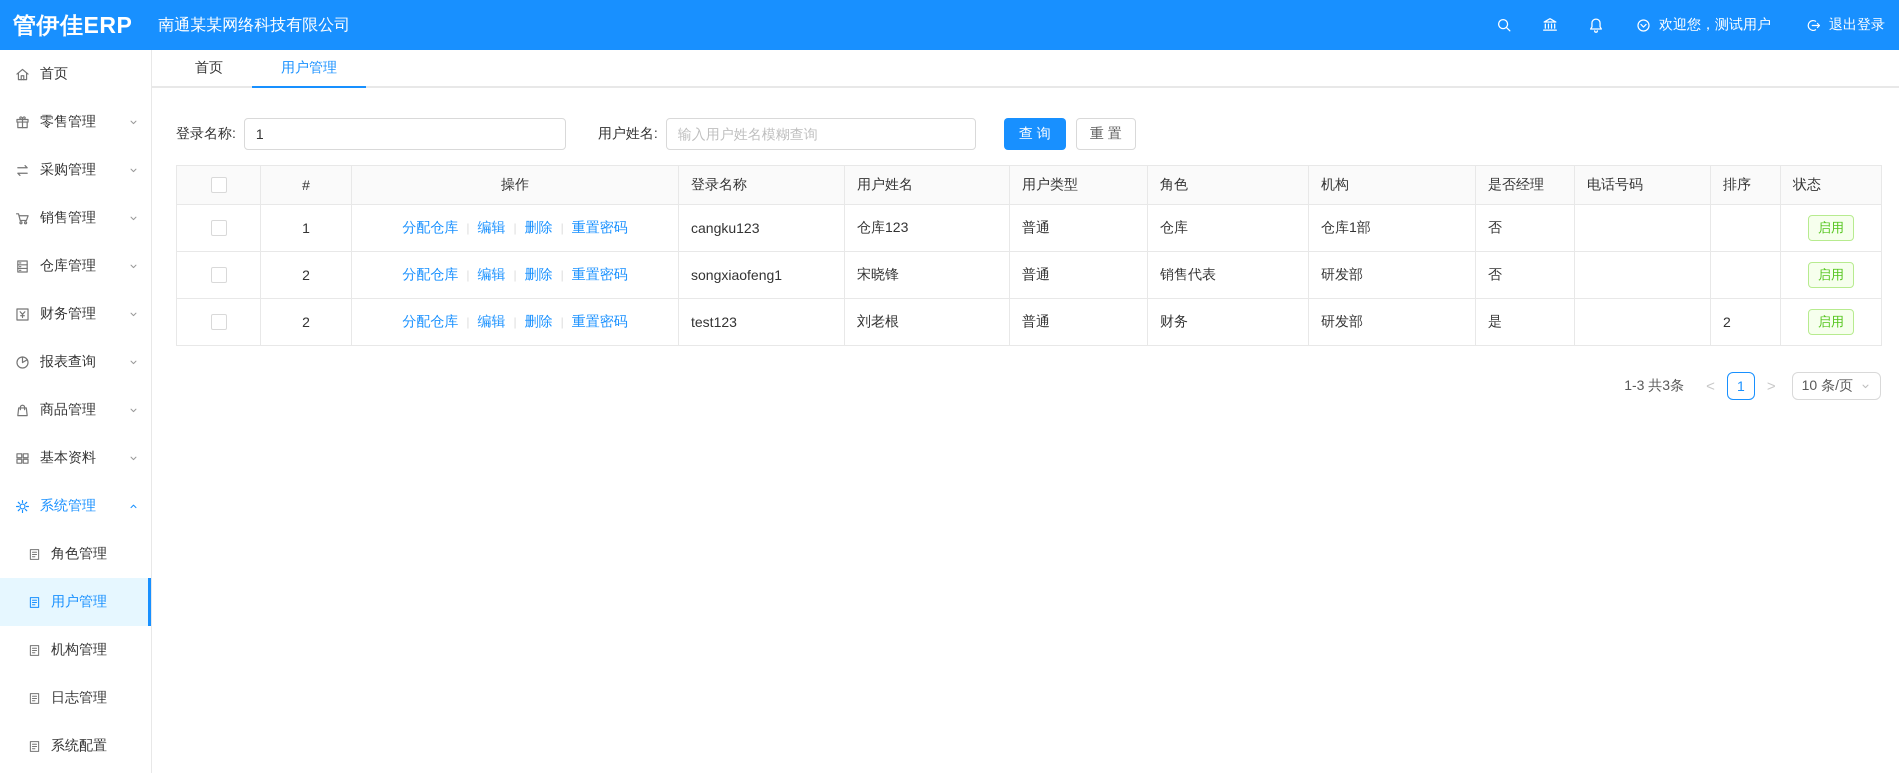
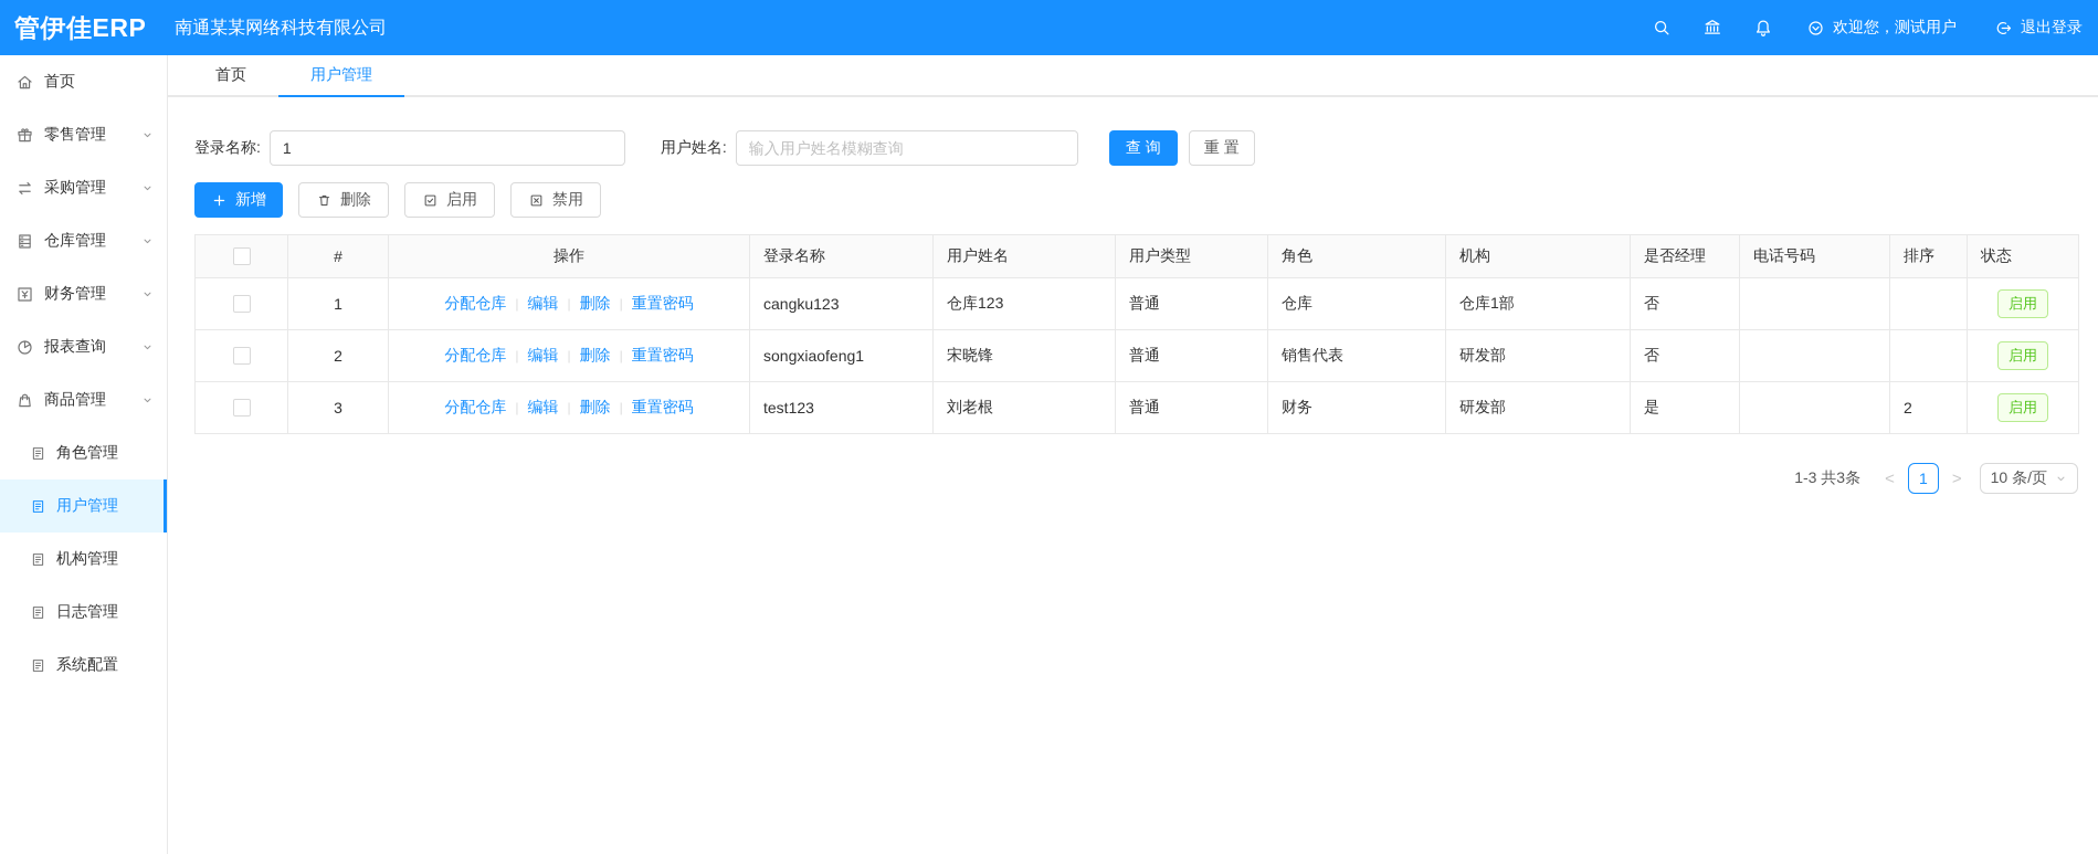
  管伊佳ERP
  南通某某网络科技有限公司
  欢迎您，测试用户
  退出登录
  首页
  零售管理
  采购管理
- 销售管理
  仓库管理
  财务管理
  报表查询
  商品管理
- 基本资料
- 系统管理
  角色管理
  用户管理
  机构管理
  日志管理
  系统配置
  首页
  用户管理
  登录名称:
  1
  用户姓名:
  输入用户姓名模糊查询
  查 询
  重 置
+ 新增
+ 删除
+ 启用
+ 禁用
  	#	操作	登录名称	用户姓名	用户类型	角色	机构	是否经理	电话号码	排序	状态
  	1	分配仓库 编辑 删除 | 重置密码	cangku123	仓库123	普通	仓库	仓库1部	否			启用
  	2	分配仓库 编辑 删除 | 重置密码	songxiaofeng1	宋晓锋	普通	销售代表	研发部	否			启用
- 	2	分配仓库 编辑 删除 | 重置密码	test123	刘老根	普通	财务	研发部	是		2	启用
+ 	3	分配仓库 编辑 删除 | 重置密码	test123	刘老根	普通	财务	研发部	是		2	启用
  1-3 共3条
  <
  1
  >
  10 条/页
